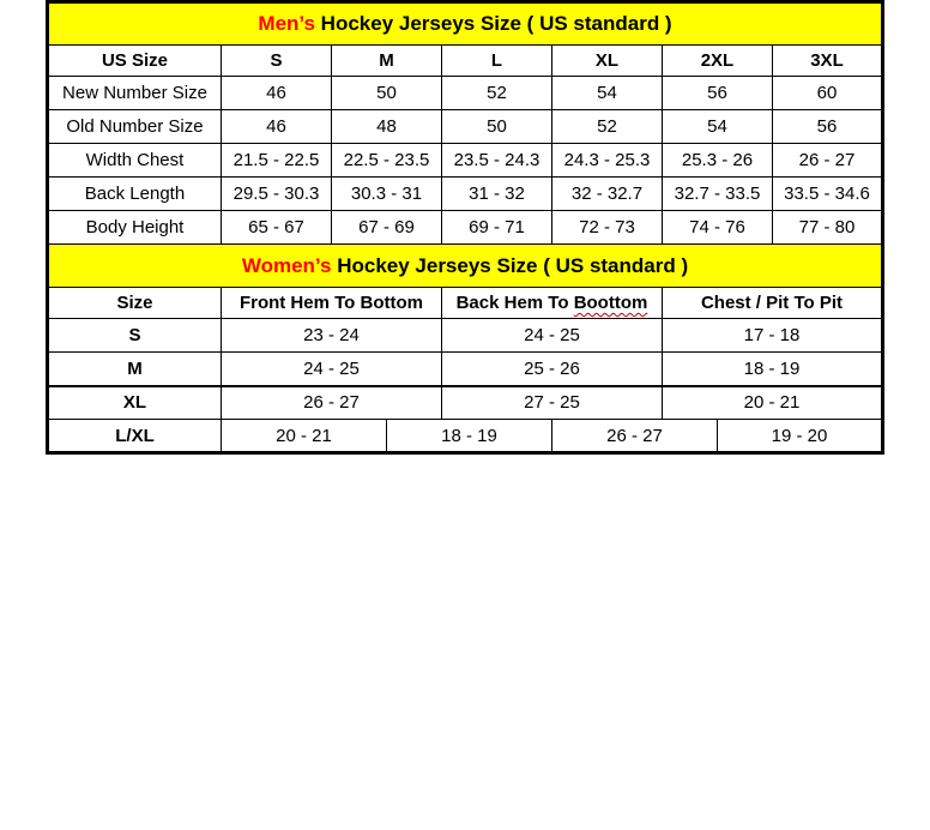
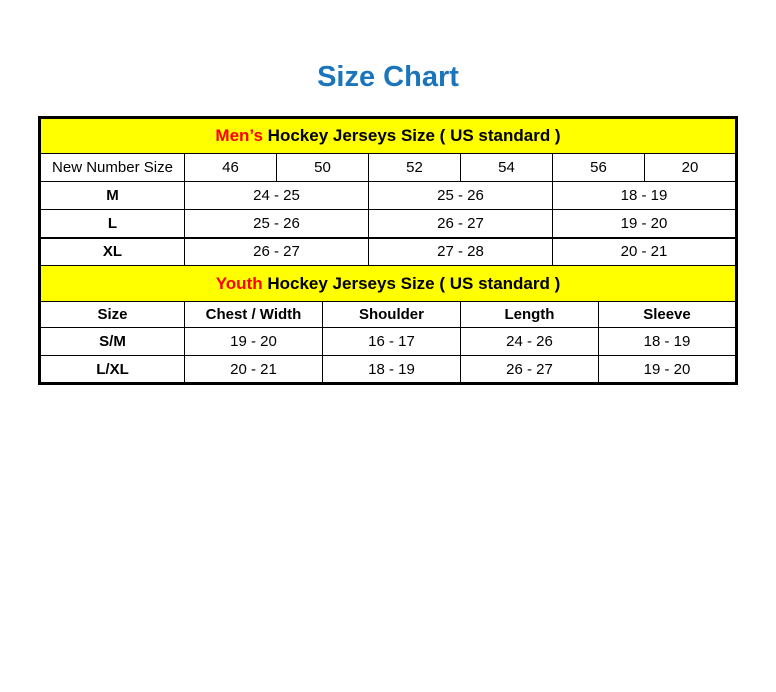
+ Size Chart
  Men’s Hockey Jerseys Size ( US standard )
- US Size	S	M	L	XL	2XL	3XL
- New Number Size	46	50	52	54	56	60
+ New Number Size	46	50	52	54	56	20
- Old Number Size	46	48	50	52	54	56
- Width Chest	21.5 - 22.5	22.5 - 23.5	23.5 - 24.3	24.3 - 25.3	25.3 - 26	26 - 27
- Back Length	29.5 - 30.3	30.3 - 31	31 - 32	32 - 32.7	32.7 - 33.5	33.5 - 34.6
- Body Height	65 - 67	67 - 69	69 - 71	72 - 73	74 - 76	77 - 80
- Women’s Hockey Jerseys Size ( US standard )
- Size	Front Hem To Bottom	Back Hem To Boottom	Chest / Pit To Pit
- S	23 - 24	24 - 25	17 - 18
  M	24 - 25	25 - 26	18 - 19
+ L	25 - 26	26 - 27	19 - 20
- XL	26 - 27	27 - 25	20 - 21
+ XL	26 - 27	27 - 28	20 - 21
+ Youth Hockey Jerseys Size ( US standard )
+ Size	Chest / Width	Shoulder	Length	Sleeve
+ S/M	19 - 20	16 - 17	24 - 26	18 - 19
  L/XL	20 - 21	18 - 19	26 - 27	19 - 20
